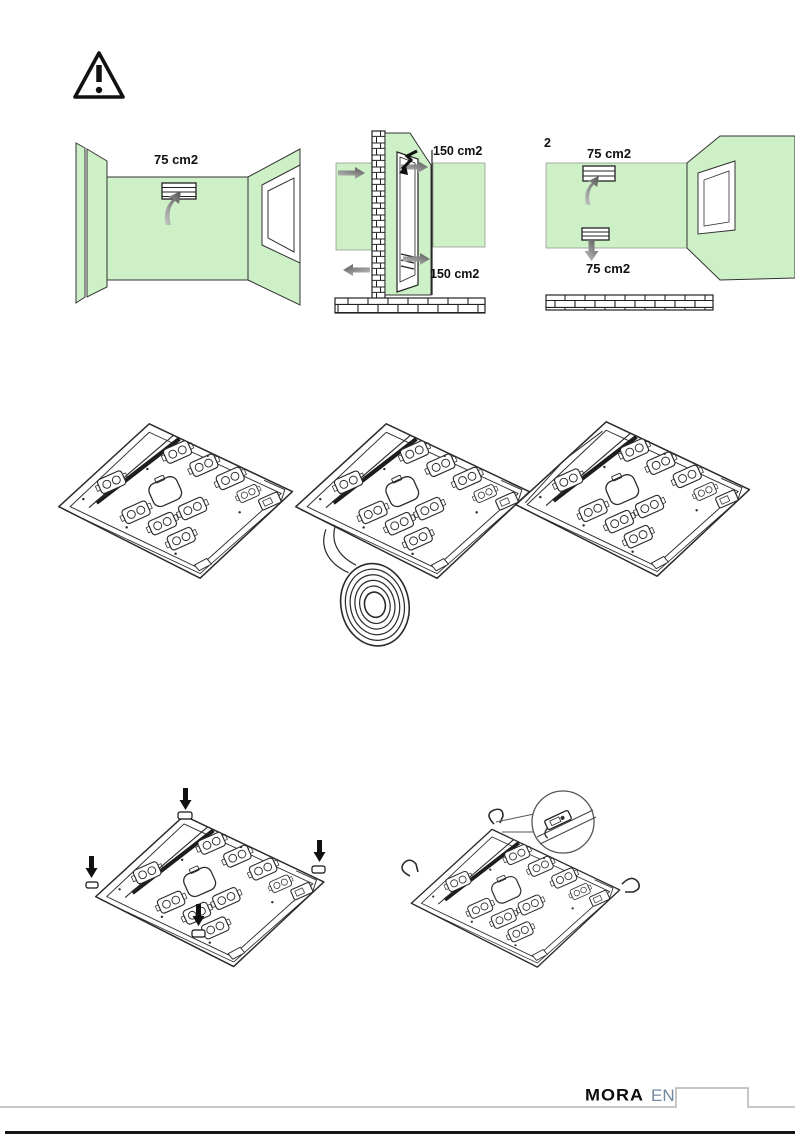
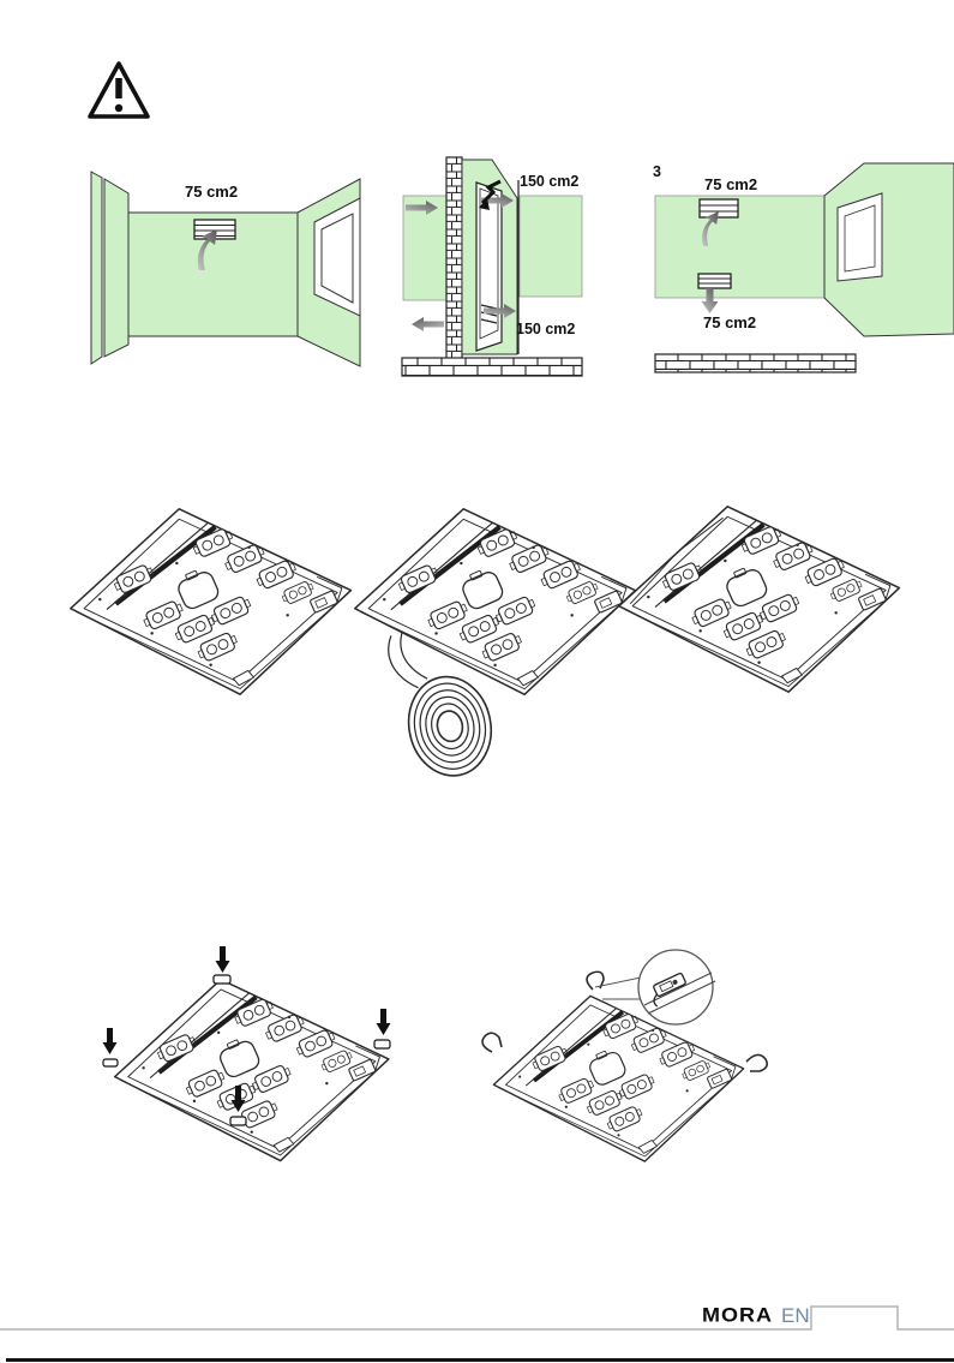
  75 cm2
  150 cm2
  150 cm2
- 2
+ 3
  75 cm2
  75 cm2
  MORA
  EN
